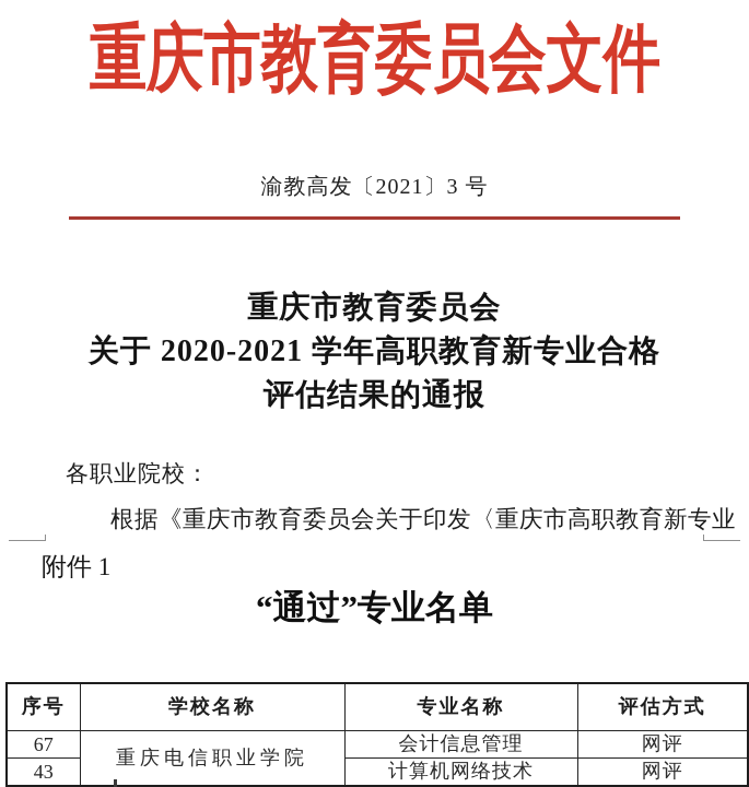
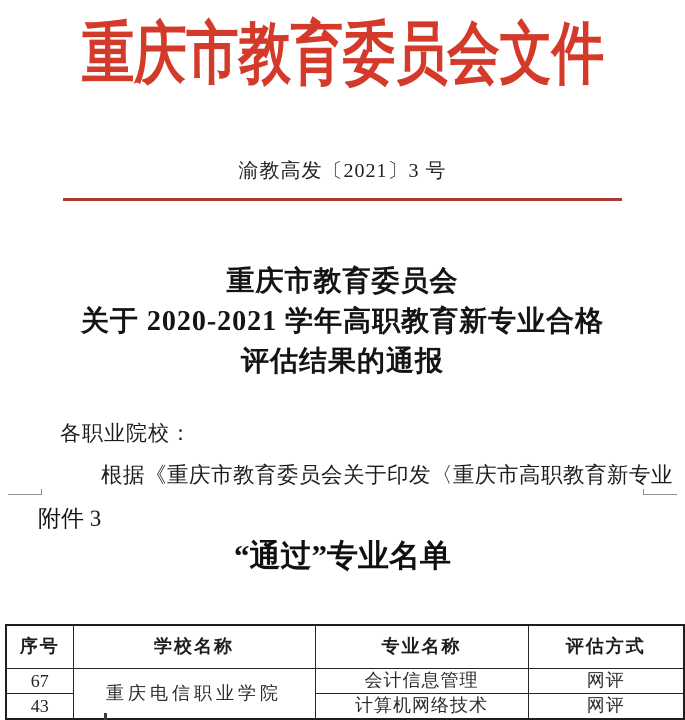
  重庆市教育委员会文件
  渝教高发〔2021〕3 号
  重庆市教育委员会
  关于 2020-2021 学年高职教育新专业合格
  评估结果的通报
  各职业院校：
  根据《重庆市教育委员会关于印发〈重庆市高职教育新专业
- 附件 1
+ 附件 3
  “通过”专业名单
  序号	学校名称	专业名称	评估方式
  67	重庆电信职业学院	会计信息管理	网评
  43	计算机网络技术	网评
